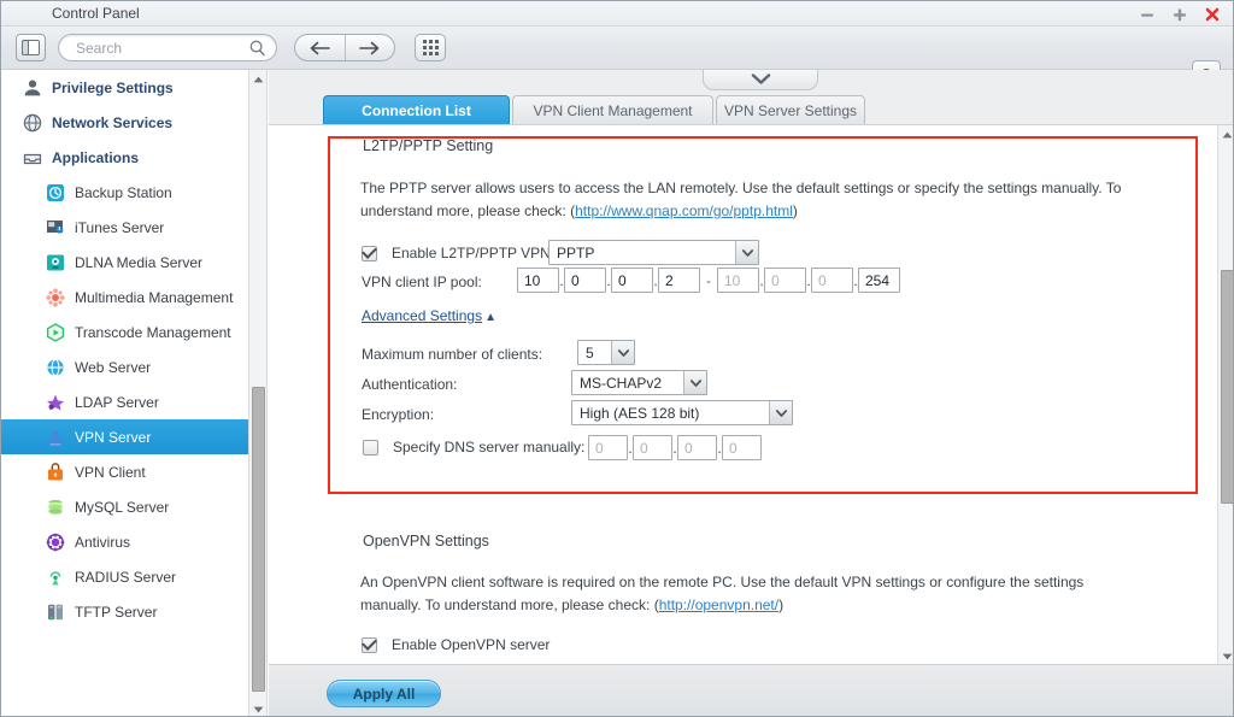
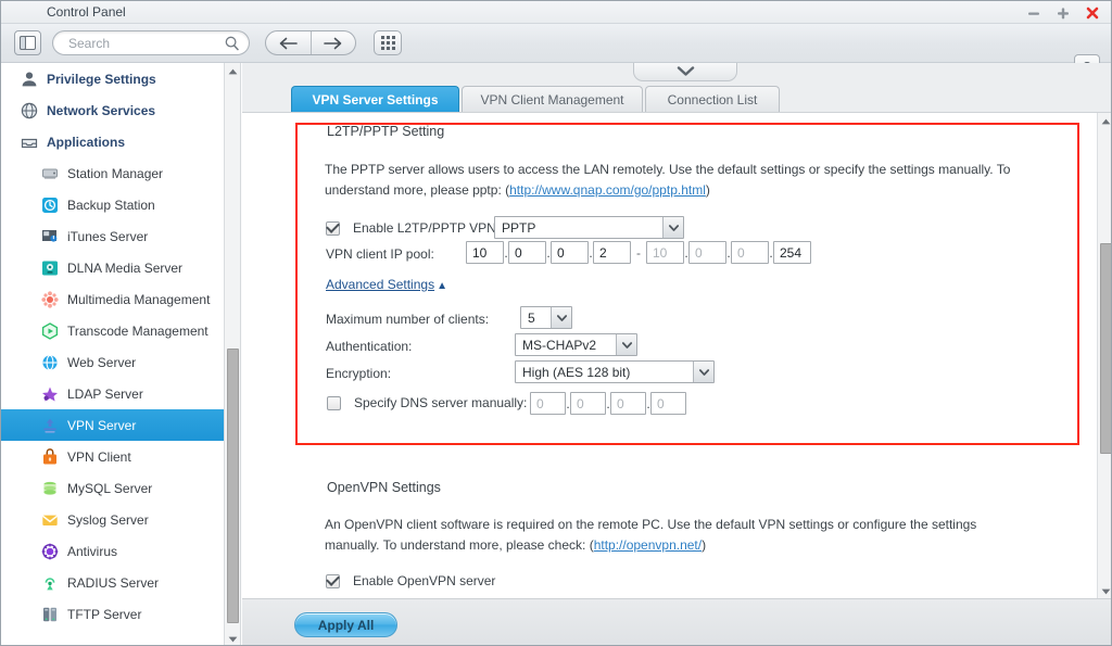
  Control Panel
  Search
  Privilege Settings
  Network Services
  Applications
+ Station Manager
  Backup Station
  iTunes Server
  DLNA Media Server
  Multimedia Management
  Transcode Management
  Web Server
  LDAP Server
  VPN Server
  VPN Client
  MySQL Server
+ Syslog Server
  Antivirus
  RADIUS Server
  TFTP Server
- Connection List
+ VPN Server Settings
  VPN Client Management
- VPN Server Settings
+ Connection List
  L2TP/PPTP Setting
  The PPTP server allows users to access the LAN remotely. Use the default settings or specify the settings manually. To
- understand more, please check: (http://www.qnap.com/go/pptp.html)
+ understand more, please pptp: (http://www.qnap.com/go/pptp.html)
  Enable L2TP/PPTP VPN
  PPTP
  VPN client IP pool:
  10
  .
  0
  .
  0
  .
  2
  -
  10
  .
  0
  .
  0
  .
  254
  Advanced Settings ▲
  Maximum number of clients:
  5
  Authentication:
  MS-CHAPv2
  Encryption:
  High (AES 128 bit)
  Specify DNS server manually:
  0
  .
  0
  .
  0
  .
  0
  OpenVPN Settings
  An OpenVPN client software is required on the remote PC. Use the default VPN settings or configure the settings
  manually. To understand more, please check: (http://openvpn.net/)
  Enable OpenVPN server
  Apply All
